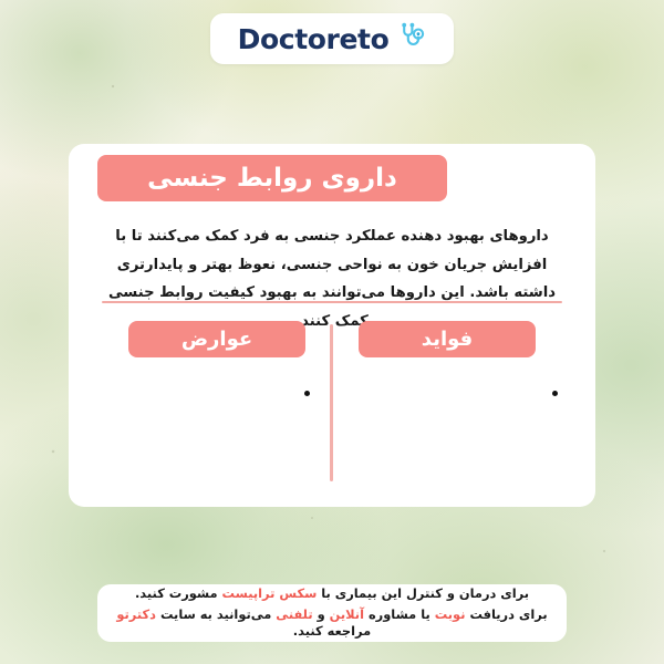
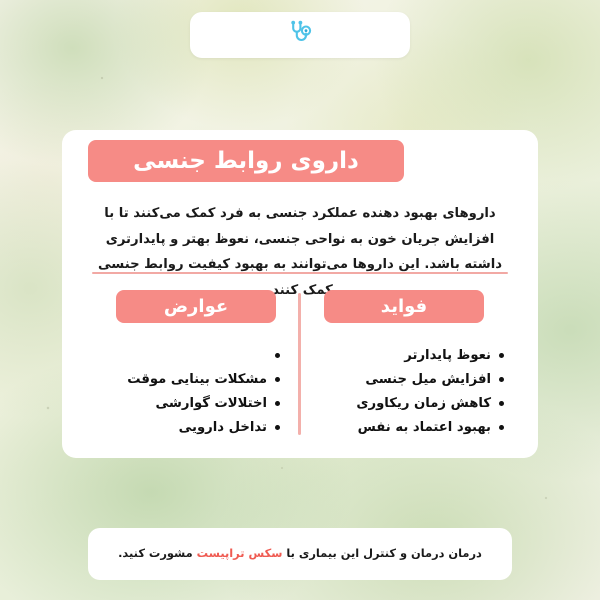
- Doctoreto
  داروی روابط جنسی
  داروهای بهبود دهنده عملکرد جنسی به فرد کمک می‌کنند تا با افزایش جریان خون به نواحی جنسی، نعوظ بهتر و پایدارتری داشته باشد. این داروها می‌توانند به بهبود کیفیت روابط جنسیمک کنند
  فواید
  عوارض
+ نعوظ پایدارتر
+ افزایش میل جنسی
+ کاهش زمان ریکاوری
+ بهبود اعتماد به نفس
+ مشکلات بینایی موقت
+ اختلالات گوارشی
+ تداخل دارویی
- برای درمان و کنترل این بیماری با سکس تراپیست مشورت کنید.
+ درمان درمان و کنترل این بیماری با سکس تراپیست مشورت کنید.
- برای دریافت نوبت یا مشاوره آنلاین و تلفنی می‌توانید به سایت دکترتو مراجعه کنید.
